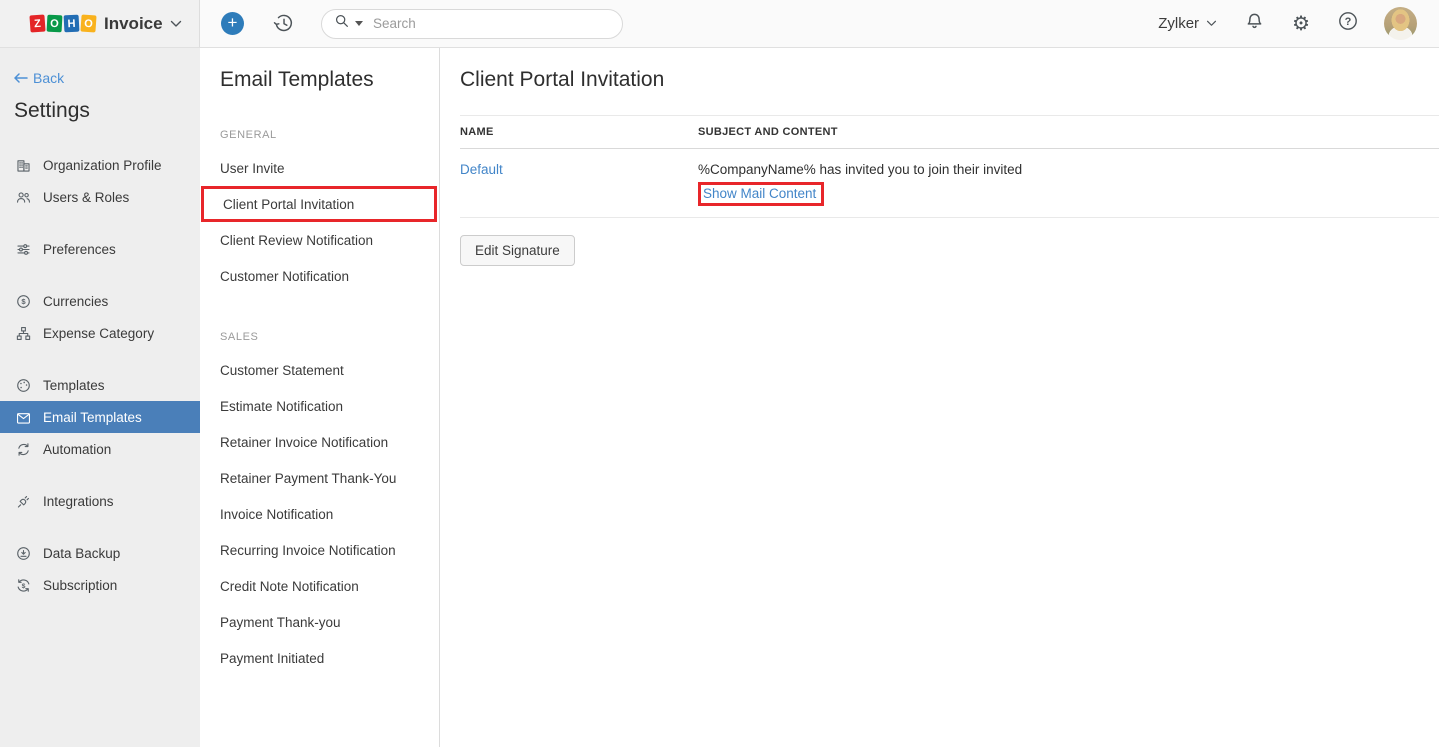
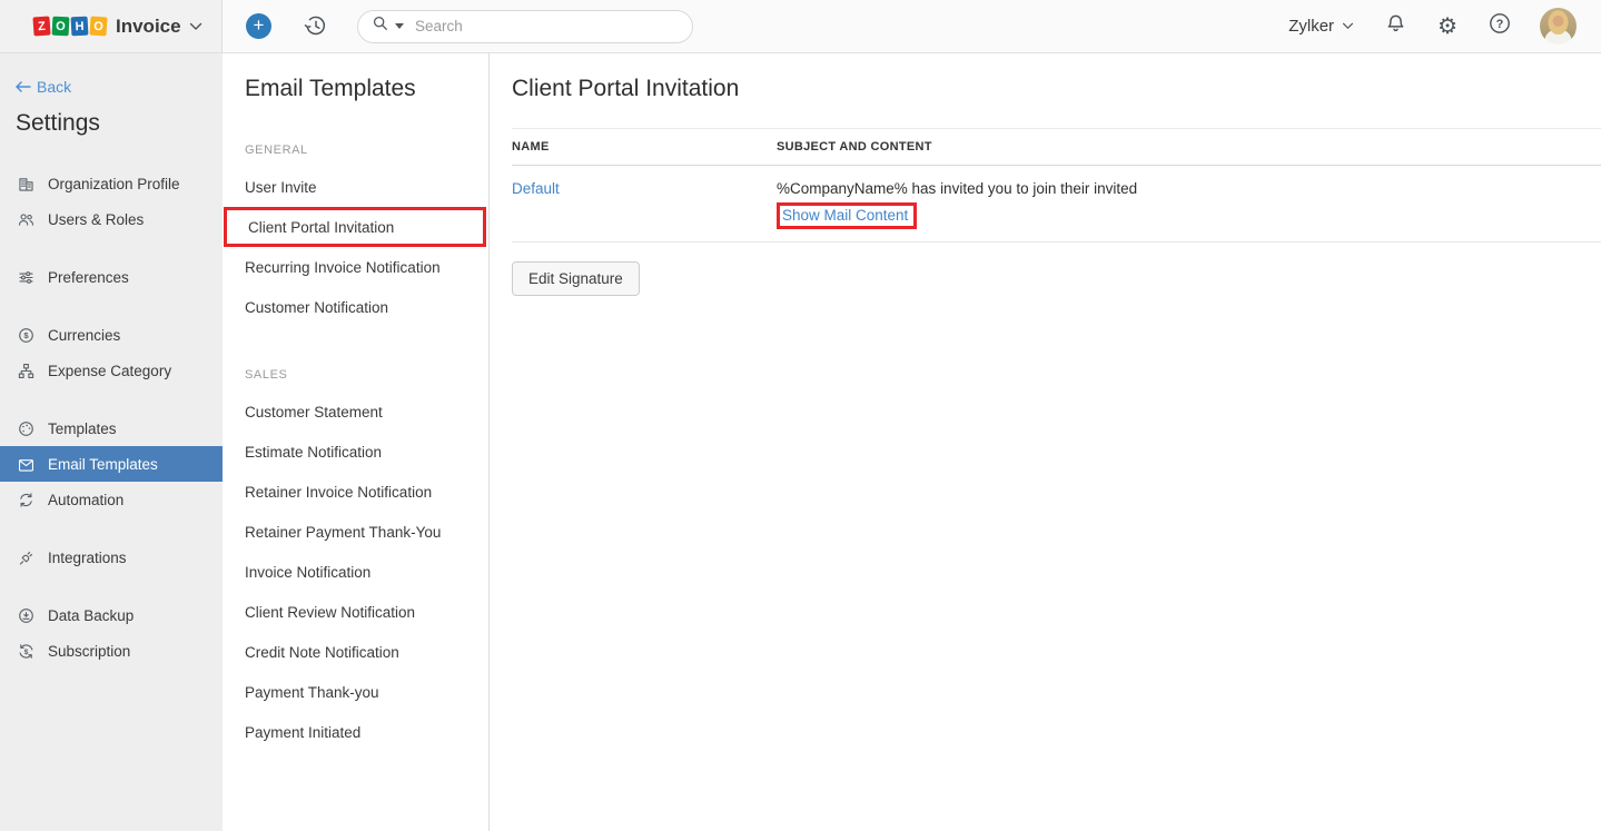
  Invoice
  +
  Search
  Zylker
  ⚙
  ?
  Back
  Settings
  Organization Profile
  Users & Roles
  Preferences
  $
  Currencies
  Expense Category
  Templates
  Email Templates
  Automation
  Integrations
  Data Backup
  Subscription
  Email Templates
  GENERAL
  User Invite
  Client Portal Invitation
- Client Review Notification
+ Recurring Invoice Notification
  Customer Notification
  SALES
  Customer Statement
  Estimate Notification
  Retainer Invoice Notification
  Retainer Payment Thank-You
  Invoice Notification
- Recurring Invoice Notification
+ Client Review Notification
  Credit Note Notification
  Payment Thank-you
  Payment Initiated
  Client Portal Invitation
  NAME
  SUBJECT AND CONTENT
  Default
  %CompanyName% has invited you to join their invited
  Show Mail Content
  Edit Signature
